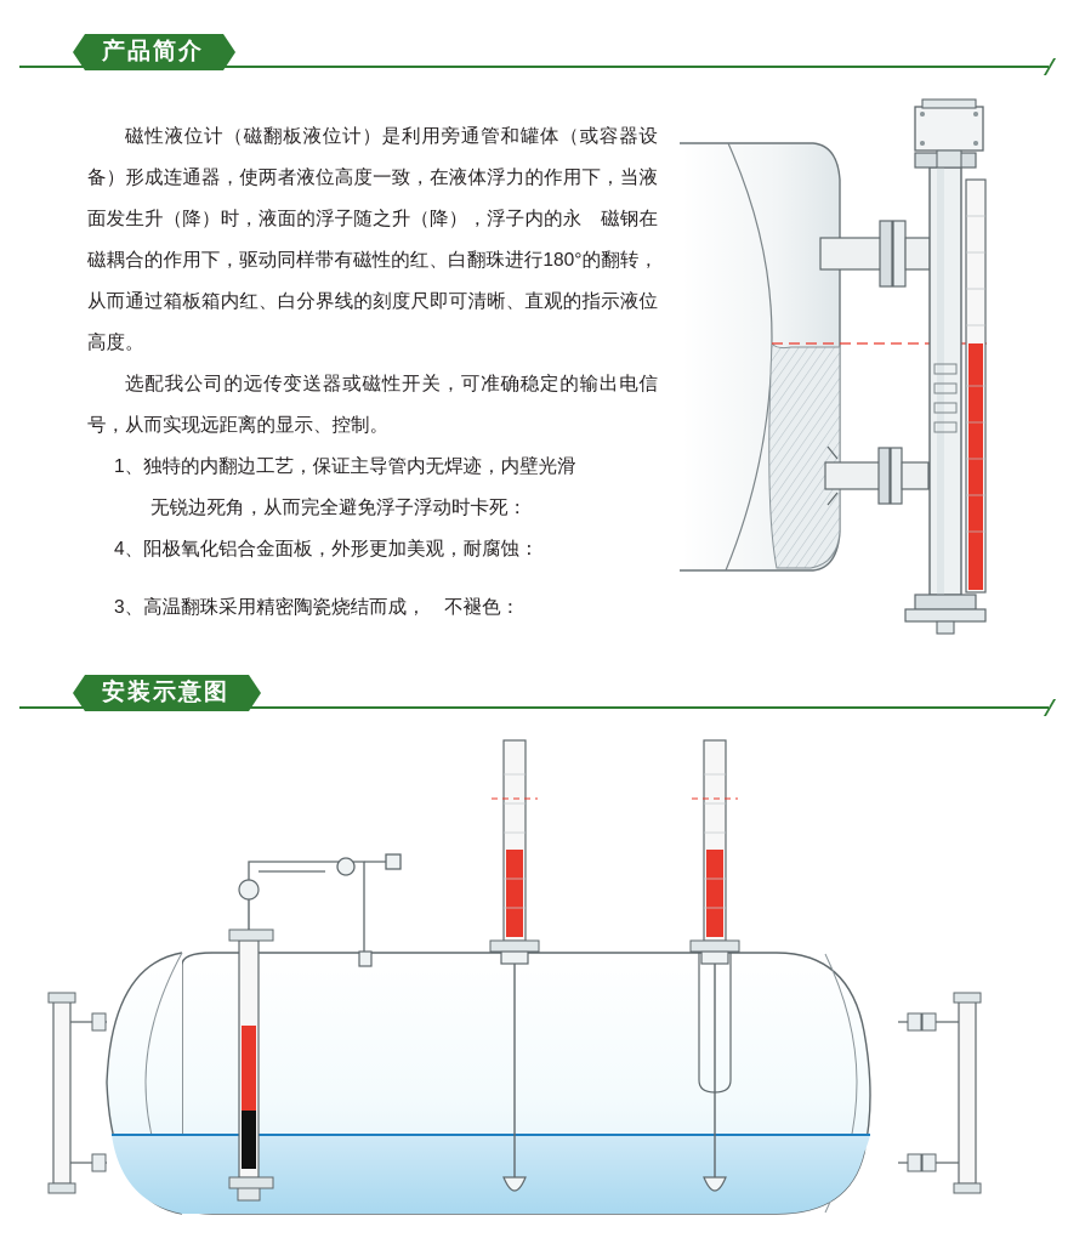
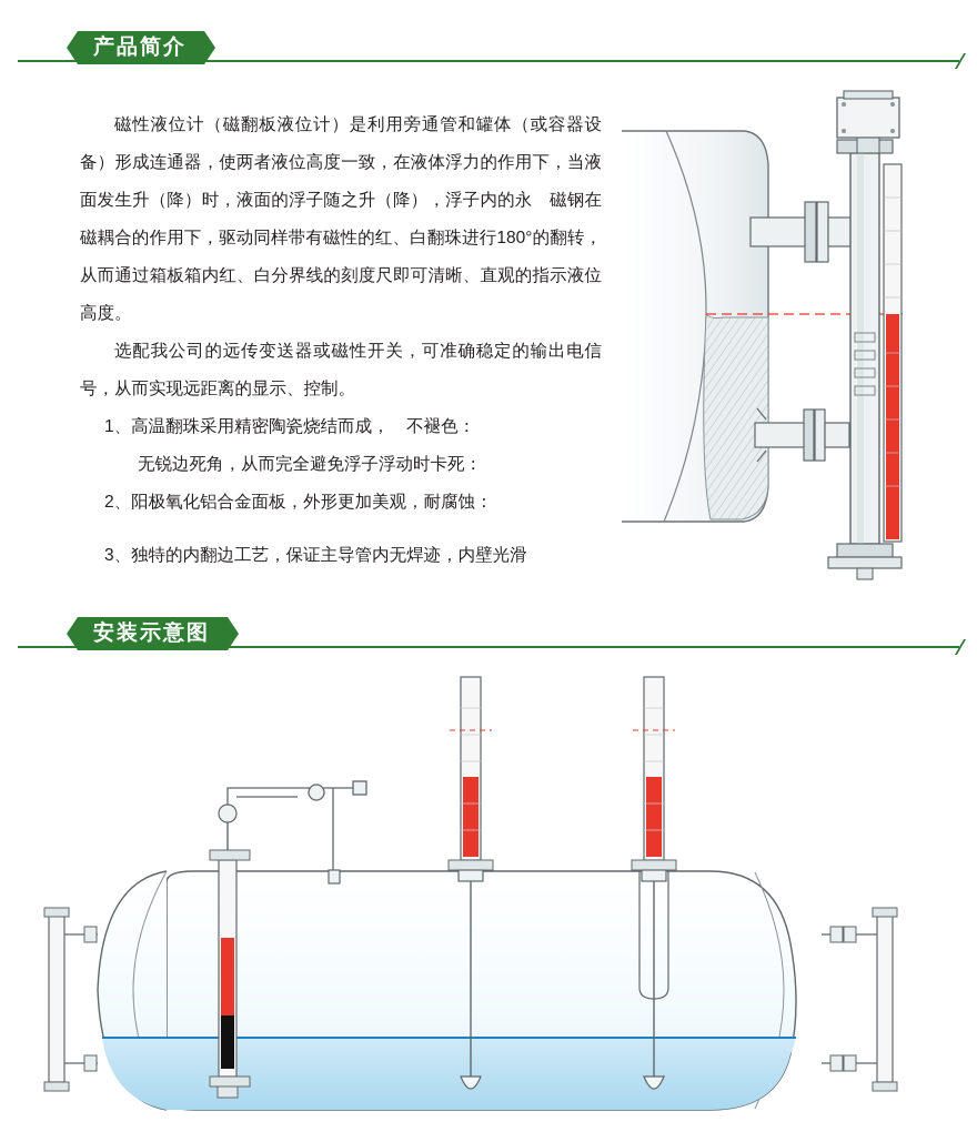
  产品简介
  磁性液位计（磁翻板液位计）是利用旁通管和罐体（或容器设备）形成连通器，使两者液位高度一致，在液体浮力的作用下，当液面发生升（降）时，液面的浮子随之升（降），浮子内的永 磁钢在磁耦合的作用下，驱动同样带有磁性的红、白翻珠进行180°的翻转，从而通过箱板箱内红、白分界线的刻度尺即可清晰、直观的指示液位高度。
  选配我公司的远传变送器或磁性开关，可准确稳定的输出电信号，从而实现远距离的显示、控制。
- 1、独特的内翻边工艺，保证主导管内无焊迹，内壁光滑
+ 1、高温翻珠采用精密陶瓷烧结而成， 不褪色：
  无锐边死角，从而完全避免浮子浮动时卡死：
- 4、阳极氧化铝合金面板，外形更加美观，耐腐蚀：
+ 2、阳极氧化铝合金面板，外形更加美观，耐腐蚀：
- 3、高温翻珠采用精密陶瓷烧结而成， 不褪色：
+ 3、独特的内翻边工艺，保证主导管内无焊迹，内壁光滑
  安装示意图
